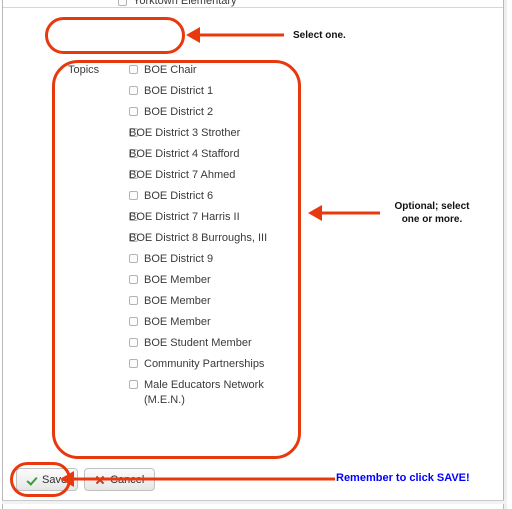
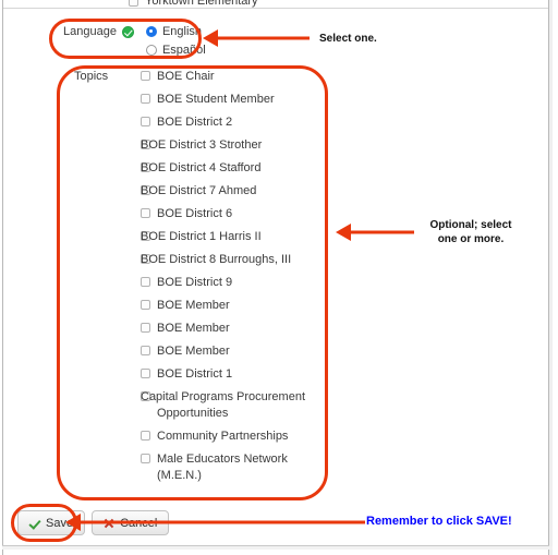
  Yorktown Elementary
+ Language
+ English
+ Español
  Topics
  BOE Chair
- BOE District 1
+ BOE Student Member
  BOE District 2
  BOE District 3 Strother
  BOE District 4 Stafford
  BOE District 7 Ahmed
  BOE District 6
- BOE District 7 Harris II
+ BOE District 1 Harris II
  BOE District 8 Burroughs, III
  BOE District 9
  BOE Member
  BOE Member
  BOE Member
- BOE Student Member
+ BOE District 1
+ Capital Programs Procurement Opportunities
  Community Partnerships
  Male Educators Network (M.E.N.)
  Save
  Select one.
  Optional; select one or more.
  Remember to click SAVE!
